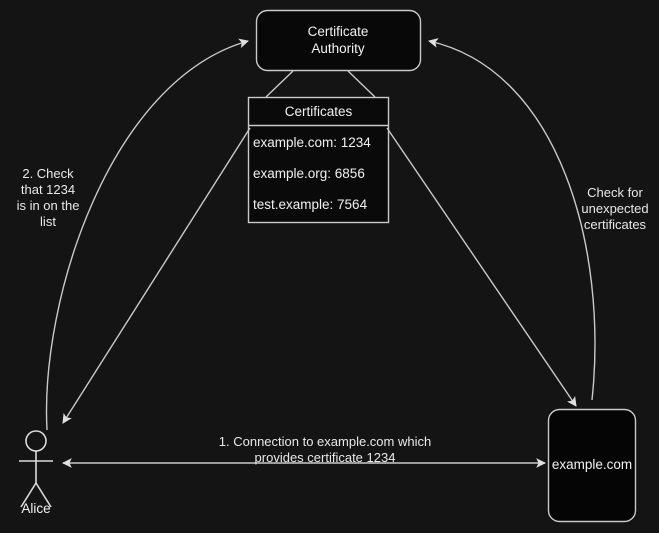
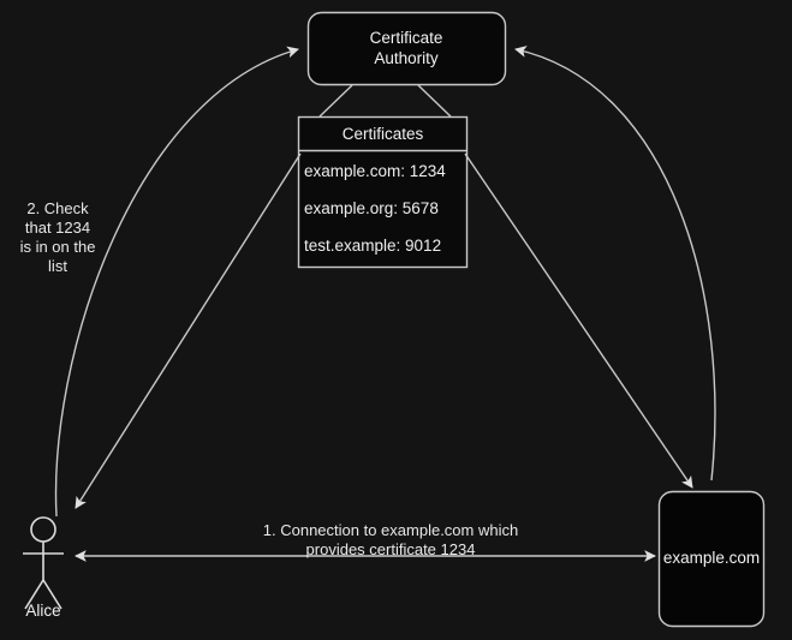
  Certificate
  Authority
  Certificates
  example.com: 1234
- example.org: 6856
+ example.org: 5678
- test.example: 7564
+ test.example: 9012
  example.com
  Alice
  2. Check
  that 1234
  is in on the
  list
- Check for
- unexpected
- certificates
  1. Connection to example.com which
  provides certificate 1234
